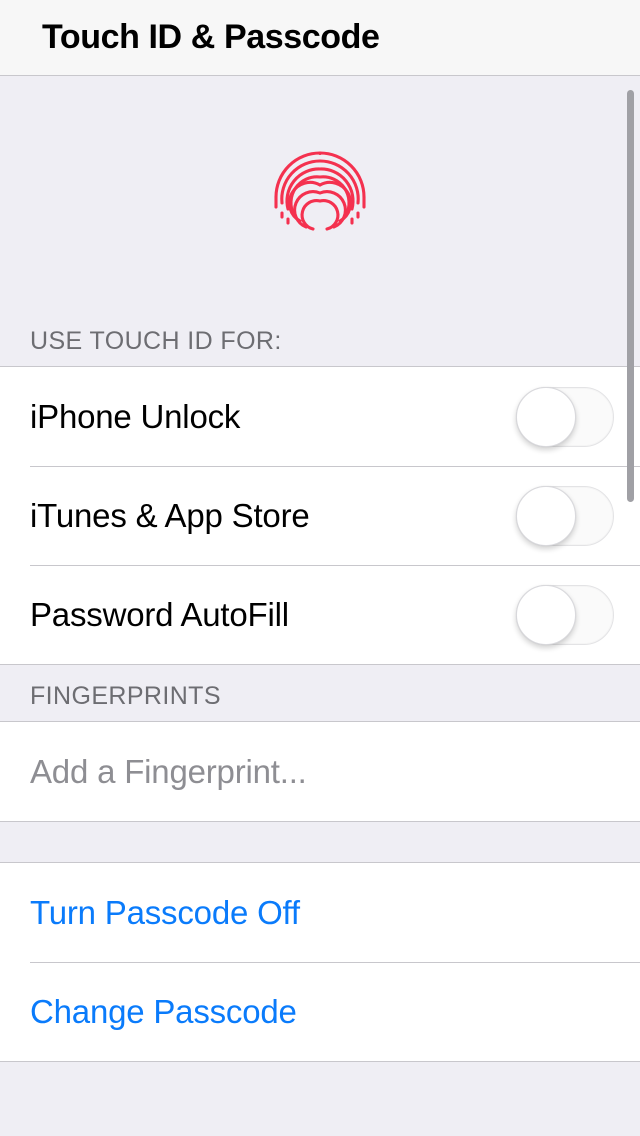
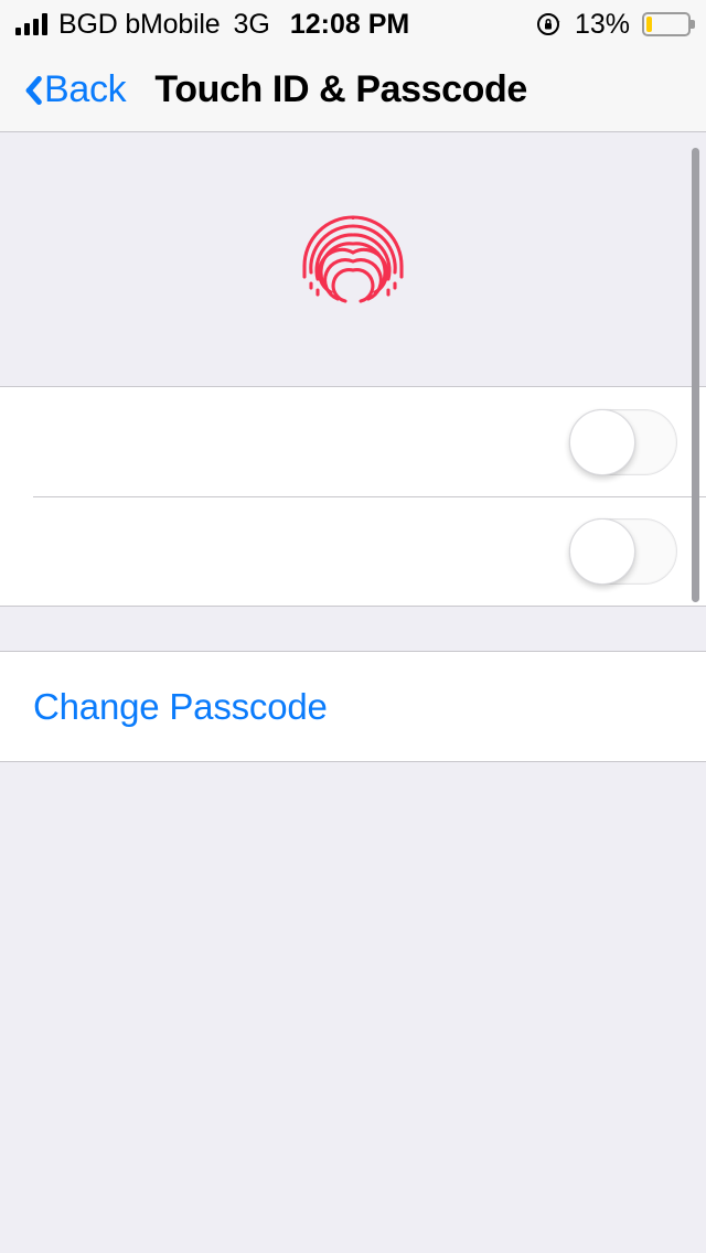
+ BGD bMobile
+ 3G
+ 12:08 PM
+ 13%
+ Back
  Touch ID & Passcode
- USE TOUCH ID FOR:
- iPhone Unlock
- iTunes & App Store
- Password AutoFill
- FINGERPRINTS
- Add a Fingerprint...
- Turn Passcode Off
  Change Passcode
